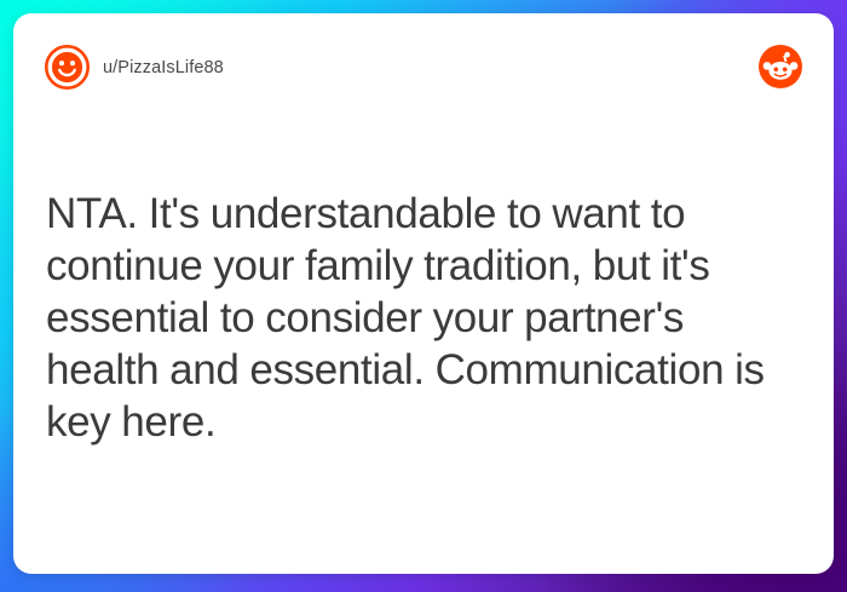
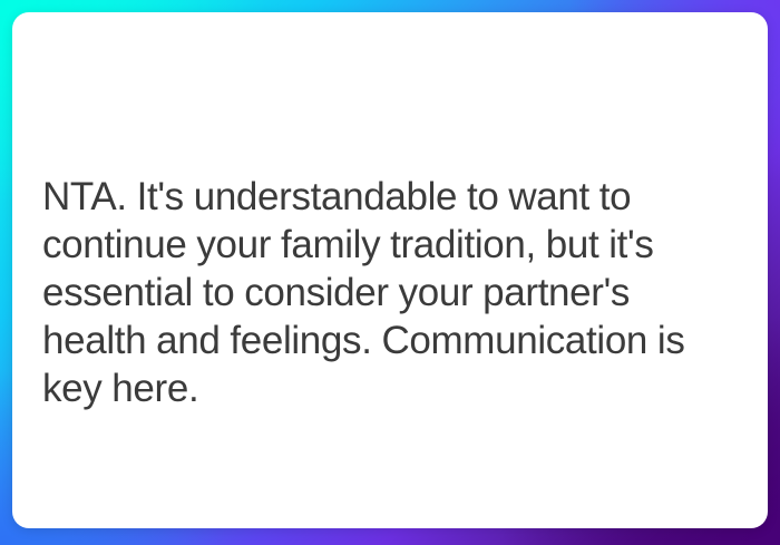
- u/PizzaIsLife88
- NTA. It's understandable to want to continue your family tradition, but it's essential to consider your partner's health and essential. Communication is key here.
+ NTA. It's understandable to want to continue your family tradition, but it's essential to consider your partner's health and feelings. Communication is key here.
